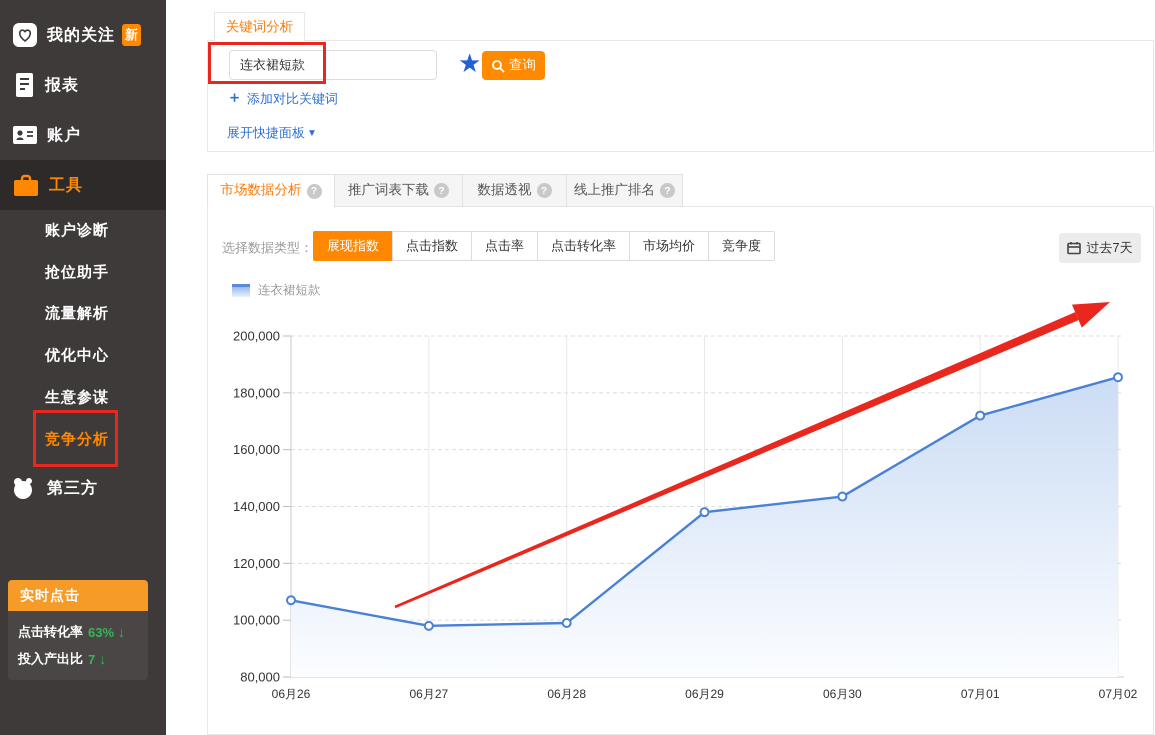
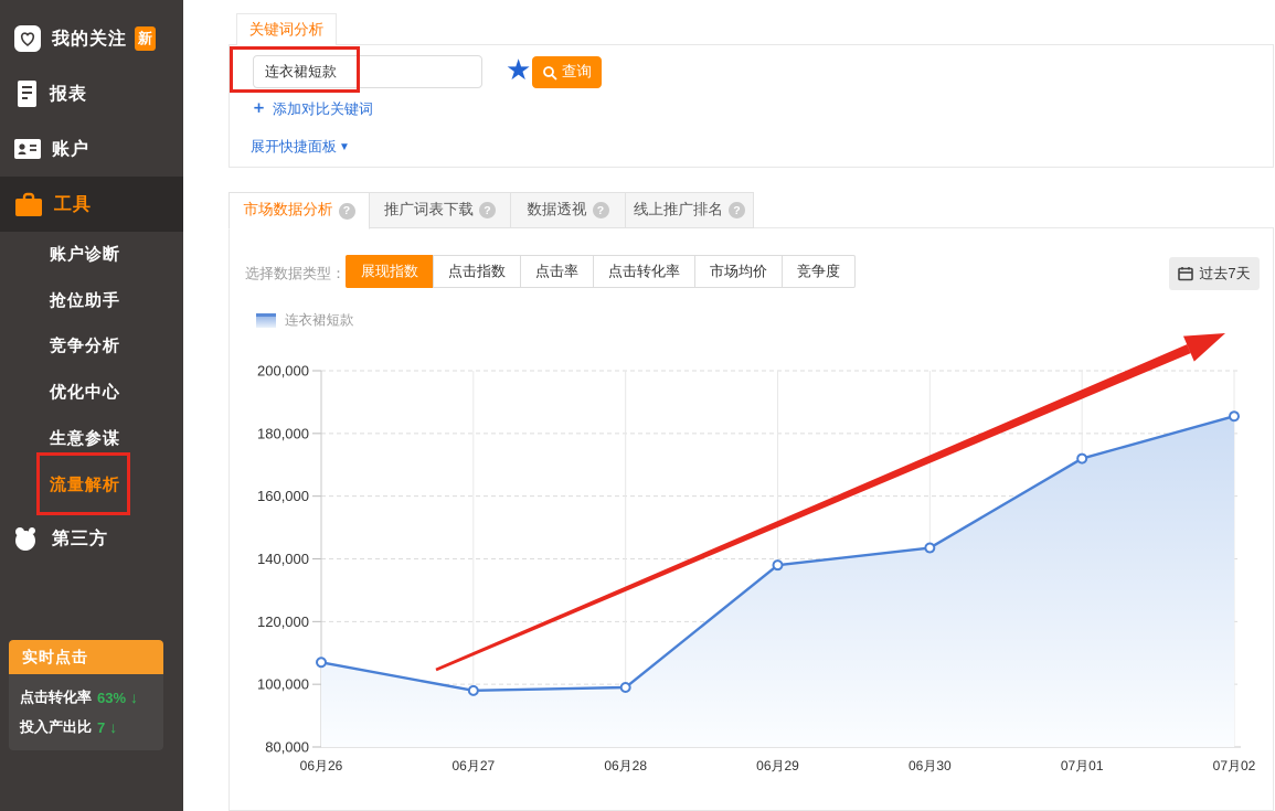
  我的关注
  新
  报表
  账户
  工具
  账户诊断
  抢位助手
- 流量解析
+ 竞争分析
  优化中心
  生意参谋
- 竞争分析
+ 流量解析
  第三方
  实时点击
  点击转化率
  63%
  ↓
  投入产出比
  7
  ↓
  关键词分析
  连衣裙短款
  ★
  查询
  ＋
  添加对比关键词
  展开快捷面板
  ▼
  市场数据分析
  ?
  推广词表下载
  ?
  数据透视
  ?
  线上推广排名
  ?
  选择数据类型：
  展现指数
  点击指数
  点击率
  点击转化率
  市场均价
  竞争度
  过去7天
  连衣裙短款
  80,000
  100,000
  120,000
  140,000
  160,000
  180,000
  200,000
  06月26
  06月27
  06月28
  06月29
  06月30
  07月01
  07月02
